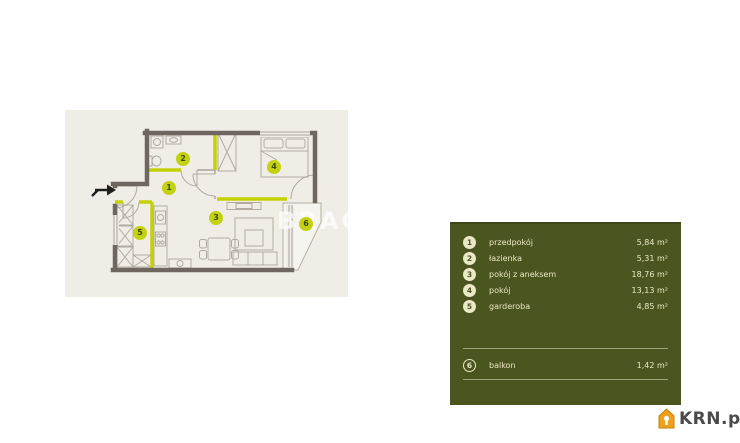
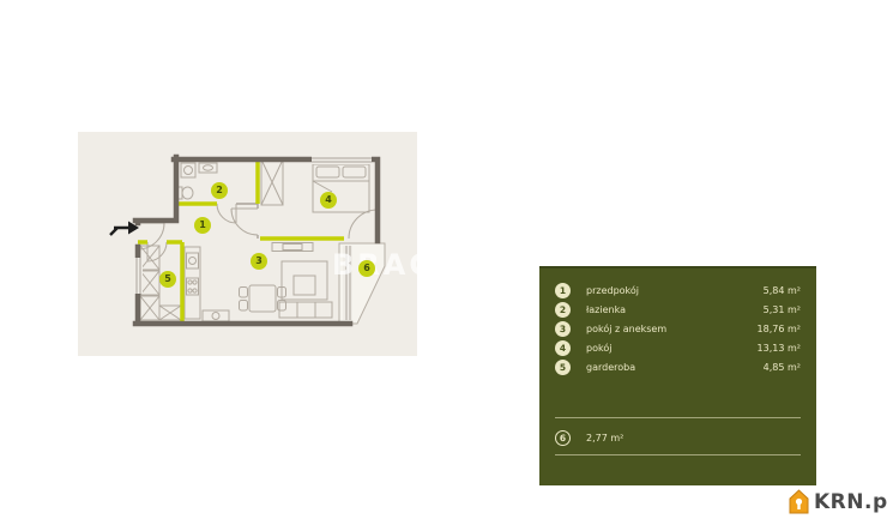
  1
  2
  3
  4
  5
  6
  1
  przedpokój
  5,84 m²
  2
  łazienka
  5,31 m²
  3
  pokój z aneksem
  18,76 m²
  4
  pokój
  13,13 m²
  5
  garderoba
  4,85 m²
  6
- balkon
- 1,42 m²
+ 2,77 m²
  KRN.p
